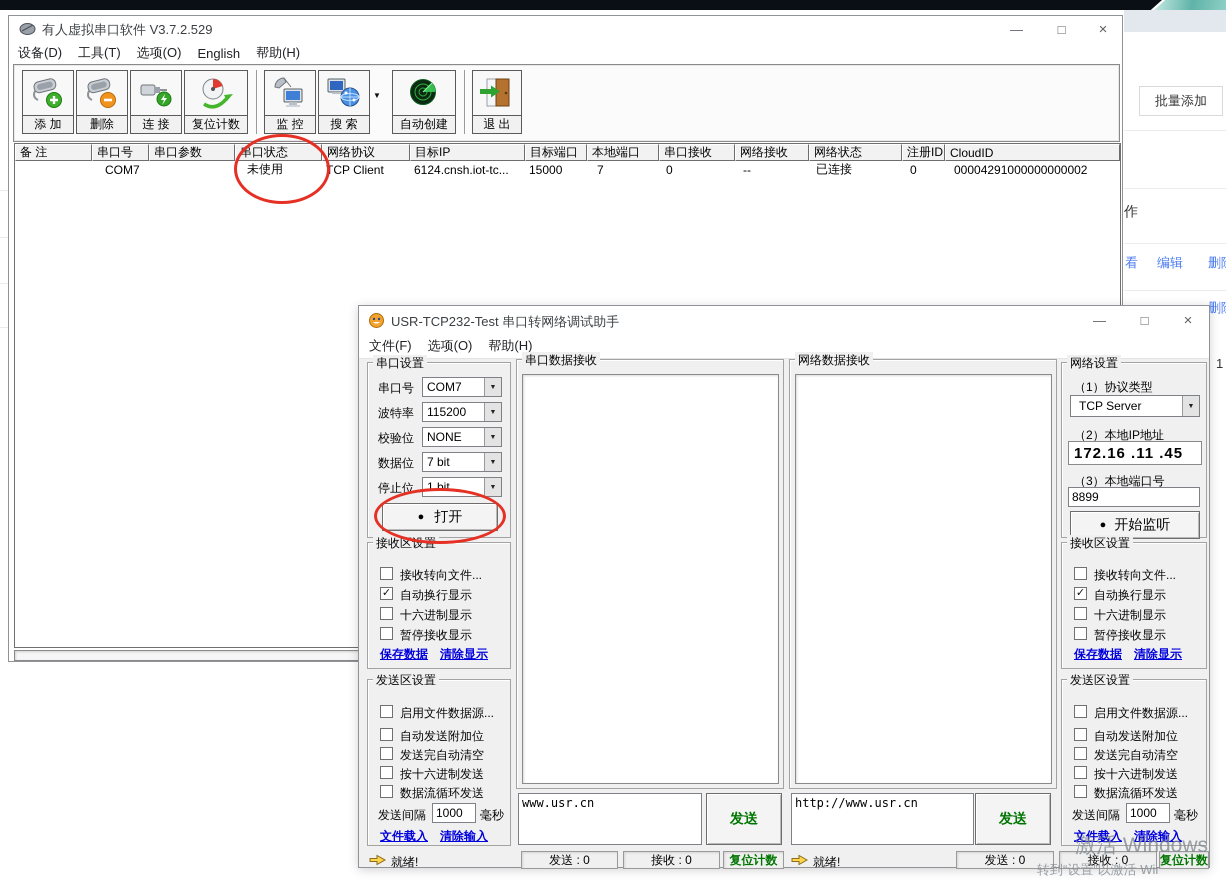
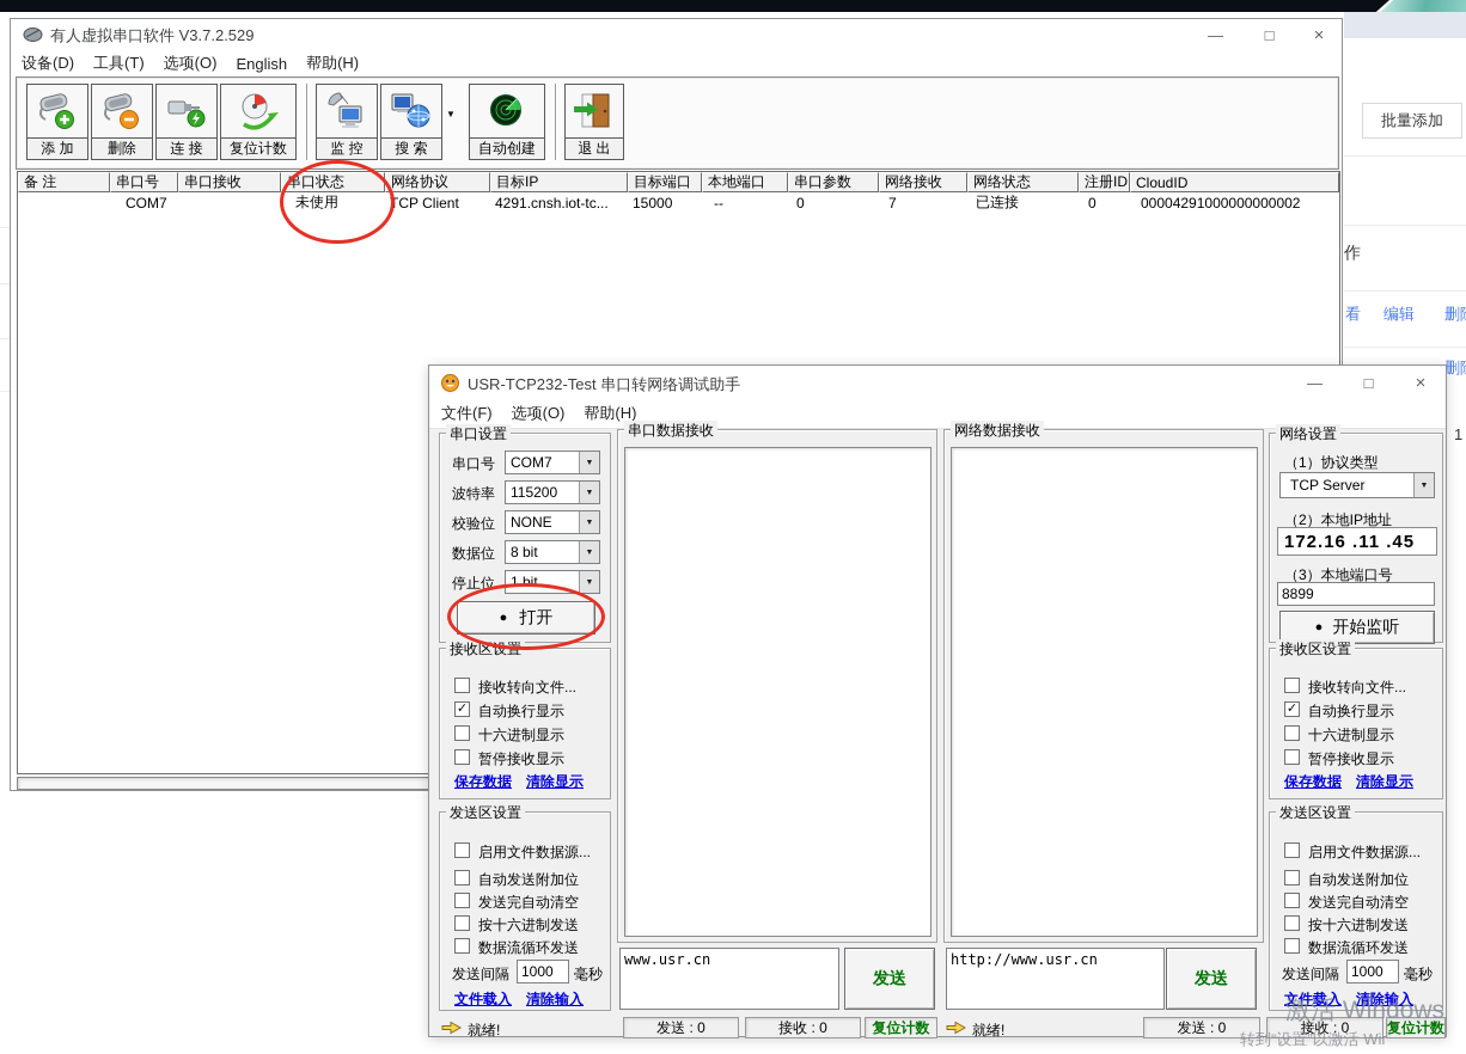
  批量添加
  作
  看
  编辑
  1
  有人虚拟串口软件 V3.7.2.529
  —
  □
  ×
  设备(D)
  工具(T)
  选项(O)
  English
  帮助(H)
  添 加
  删除
  连 接
  复位计数
  监 控
  搜 索
  ▼
  自动创建
  退 出
  备 注
  串口号
- 串口参数
+ 串口接收
  串口状态
  网络协议
  目标IP
  目标端口
  本地端口
- 串口接收
+ 串口参数
  网络接收
  网络状态
  注册ID
  CloudID
  COM7
  未使用
  TCP Client
- 6124.cnsh.iot-tc...
+ 4291.cnsh.iot-tc...
  15000
- 7
+ --
  0
- --
+ 7
  已连接
  0
  00004291000000000002
  USR-TCP232-Test 串口转网络调试助手
  —
  □
  ×
  文件(F)
  选项(O)
  帮助(H)
  串口设置
  串口号
  COM7
  波特率
  115200
  校验位
  NONE
  数据位
- 7 bit
+ 8 bit
  停止位
  1 bit
  ●
  打开
  接收区设置
  接收转向文件...
  ✓
  自动换行显示
  十六进制显示
  暂停接收显示
  保存数据
  清除显示
  发送区设置
  启用文件数据源...
  自动发送附加位
  发送完自动清空
  按十六进制发送
  数据流循环发送
  发送间隔
  1000
  毫秒
  文件载入
  清除输入
  串口数据接收
  网络数据接收
  www.usr.cn
  发送
  http://www.usr.cn
  发送
  网络设置
  （1）协议类型
  TCP Server
  （2）本地IP地址
  172.16 .11 .45
  （3）本地端口号
  8899
  ●
  开始监听
  接收区设置
  接收转向文件...
  ✓
  自动换行显示
  十六进制显示
  暂停接收显示
  保存数据
  清除显示
  发送区设置
  启用文件数据源...
  自动发送附加位
  发送完自动清空
  按十六进制发送
  数据流循环发送
  发送间隔
  1000
  毫秒
  文件载入
  清除输入
  就绪!
  发送 : 0
  接收 : 0
  复位计数
  就绪!
  发送 : 0
  接收 : 0
  复位计数
  激活 Windows
  转到“设置”以激活 Wir
